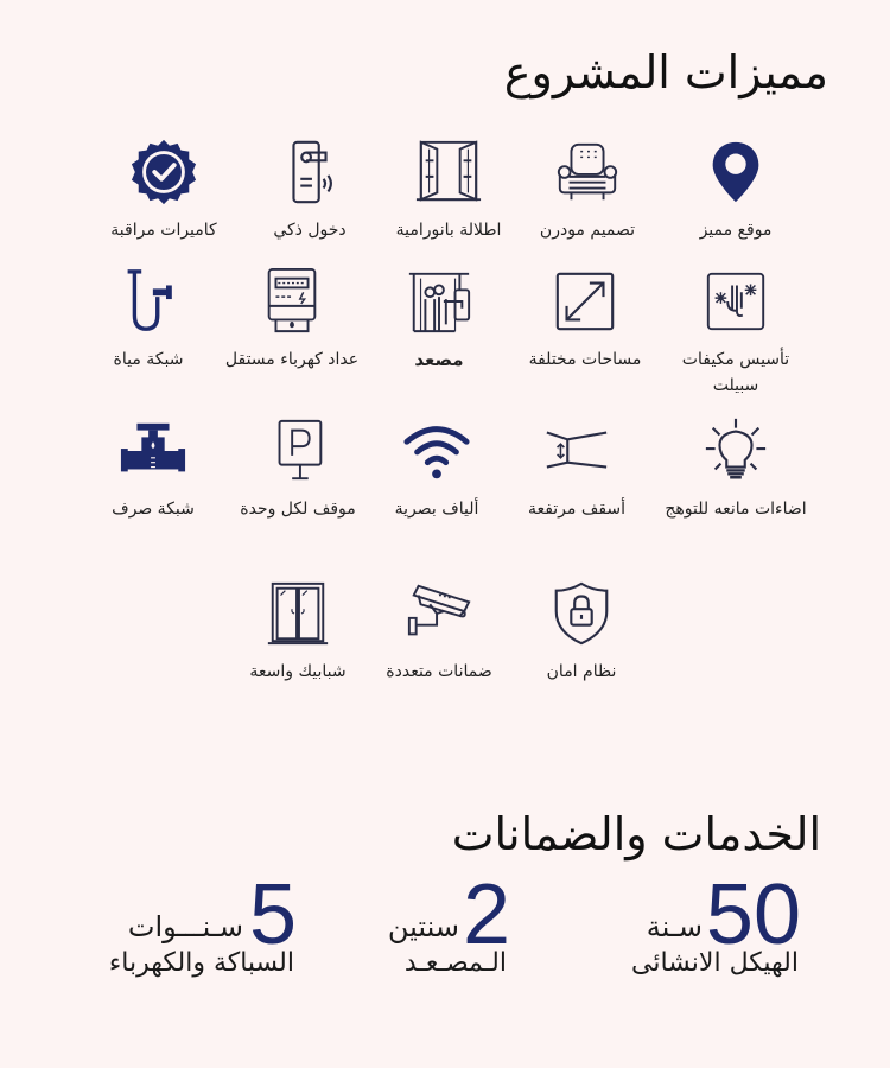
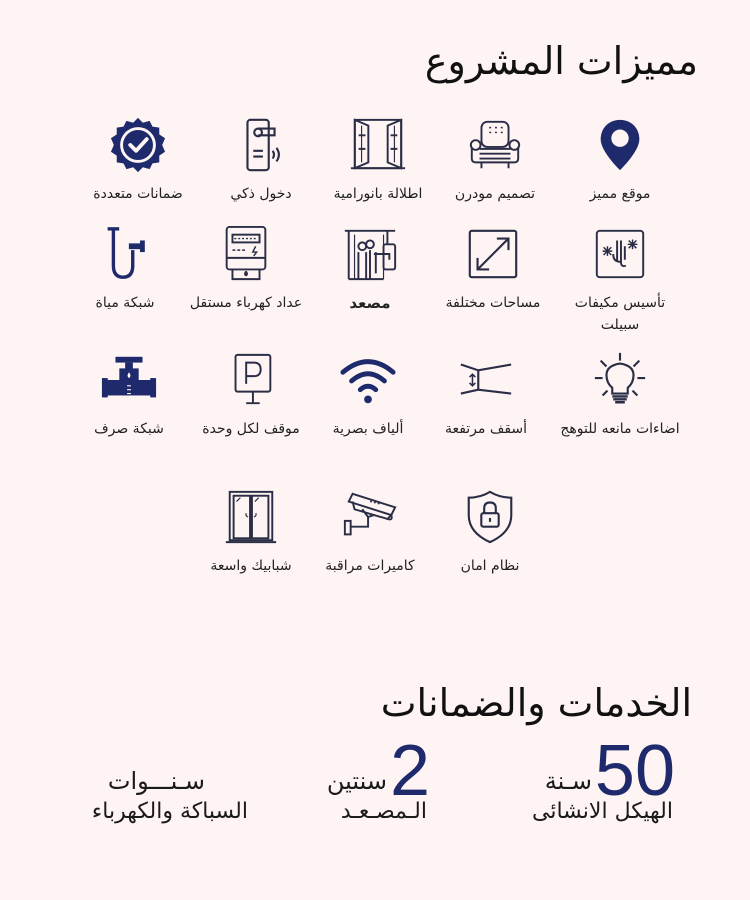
  مميزات المشروع
  موقع مميز
  تصميم مودرن
  اطلالة بانورامية
  دخول ذكي
- كاميرات مراقبة
+ ضمانات متعددة
  تأسيس مكيفات سبيلت
  مساحات مختلفة
  مصعد
  عداد كهرباء مستقل
  شبكة مياة
  اضاءات مانعه للتوهج
  أسقف مرتفعة
  ألياف بصرية
  موقف لكل وحدة
  شبكة صرف
  نظام امان
- ضمانات متعددة
+ كاميرات مراقبة
  شبابيك واسعة
  الخدمات والضمانات
  50
  سـنة
  الهيكل الانشائى
  2
  سنتين
  الـمصـعـد
- 5
  سـنـــوات
  السباكة والكهرباء
